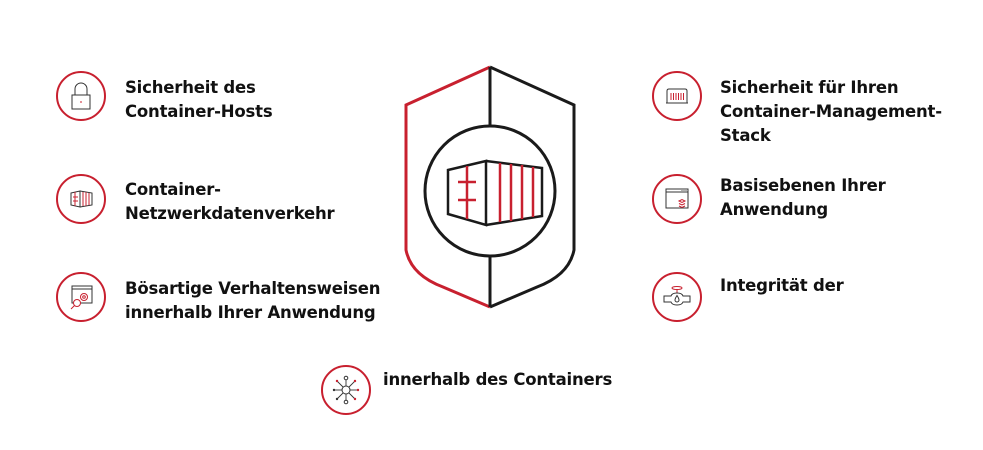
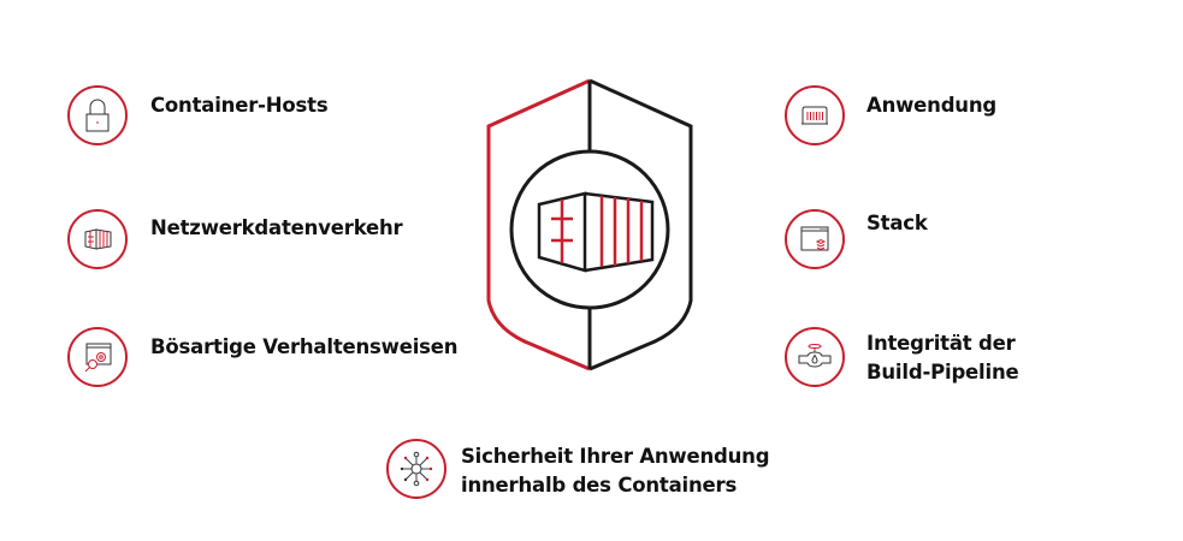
- Sicherheit des
  Container-Hosts
- Container-
  Netzwerkdatenverkehr
  Bösartige Verhaltensweisen
- innerhalb Ihrer Anwendung
- Sicherheit für Ihren
- Container-Management-
- Stack
+ Anwendung
- Basisebenen Ihrer
- Anwendung
+ Stack
  Integrität der
+ Build-Pipeline
+ Sicherheit Ihrer Anwendung
  innerhalb des Containers
